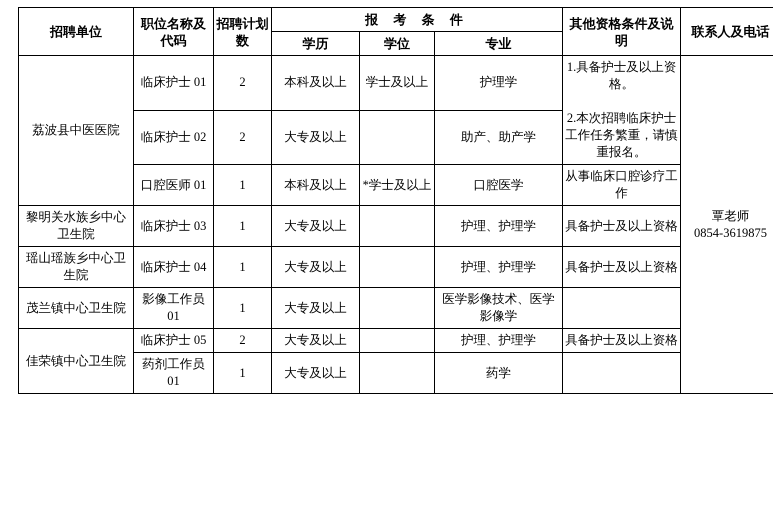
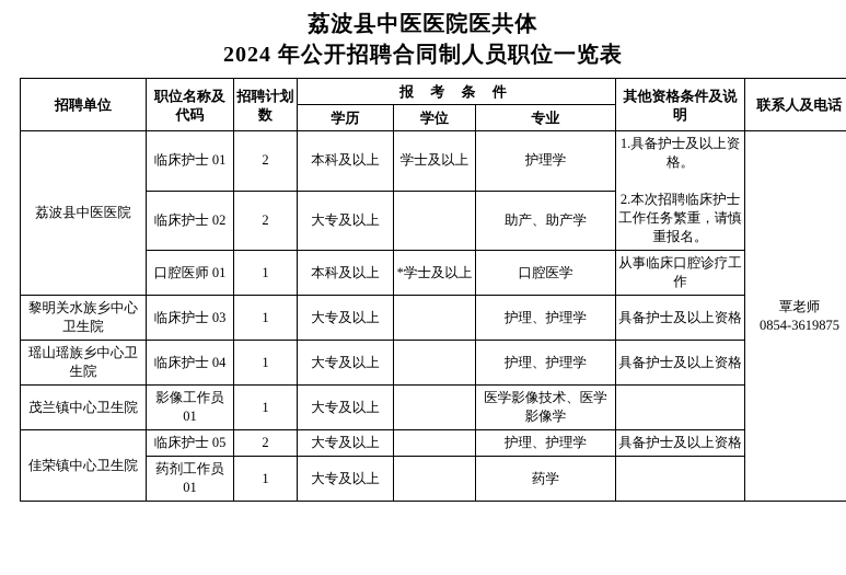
+ 荔波县中医医院医共体
+ 2024 年公开招聘合同制人员职位一览表
  招聘单位	职位名称及代码	招聘计划数	报 考 条 件	其他资格条件及说明	联系人及电话
  学历	学位	专业
  荔波县中医医院	临床护士 01	2	本科及以上	学士及以上	护理学	1.具备护士及以上资格。 2.本次招聘临床护士工作任务繁重，请慎重报名。	覃老师 0854-3619875
  临床护士 02	2	大专及以上		助产、助产学
  口腔医师 01	1	本科及以上	*学士及以上	口腔医学	从事临床口腔诊疗工作
  黎明关水族乡中心卫生院	临床护士 03	1	大专及以上		护理、护理学	具备护士及以上资格
  瑶山瑶族乡中心卫生院	临床护士 04	1	大专及以上		护理、护理学	具备护士及以上资格
  茂兰镇中心卫生院	影像工作员 01	1	大专及以上		医学影像技术、医学影像学
  佳荣镇中心卫生院	临床护士 05	2	大专及以上		护理、护理学	具备护士及以上资格
  药剂工作员 01	1	大专及以上		药学
